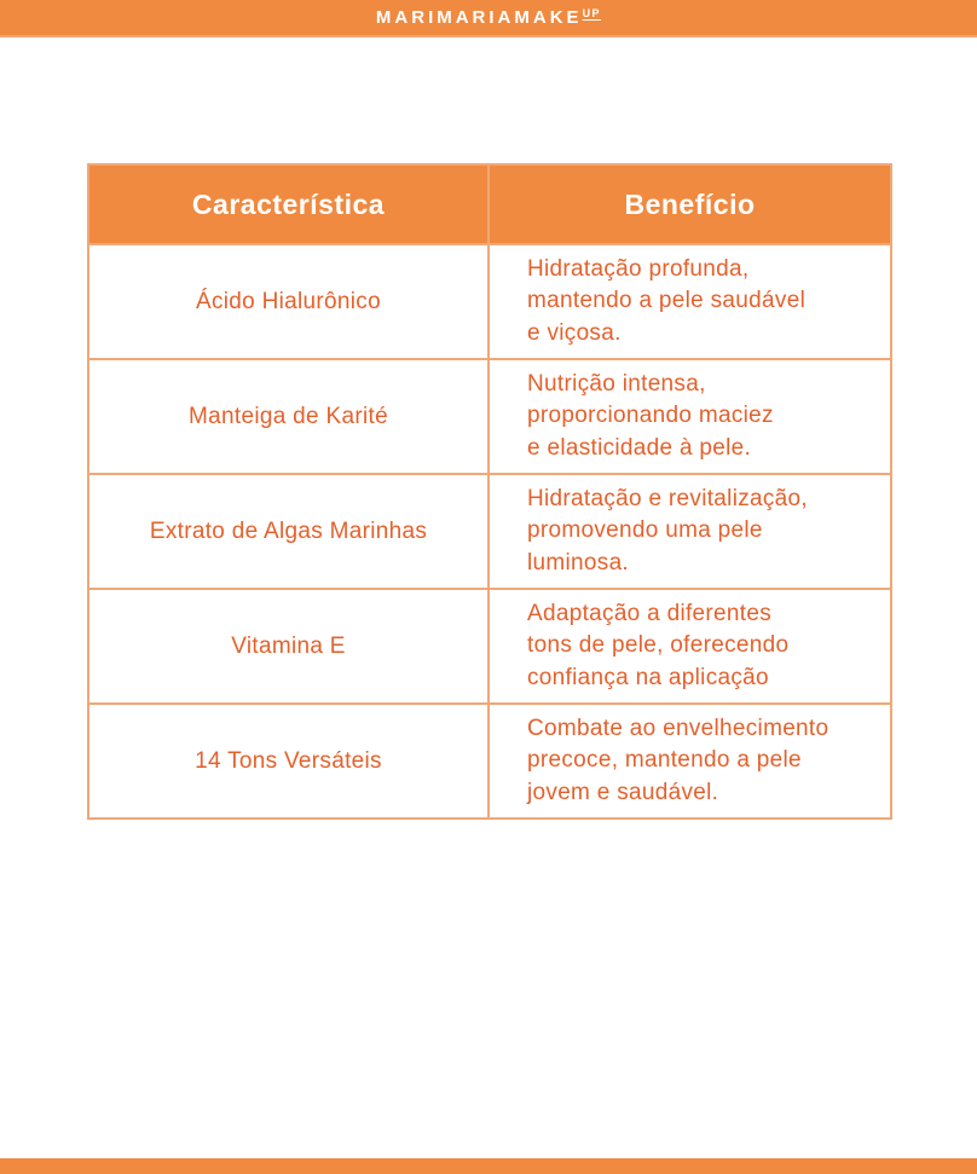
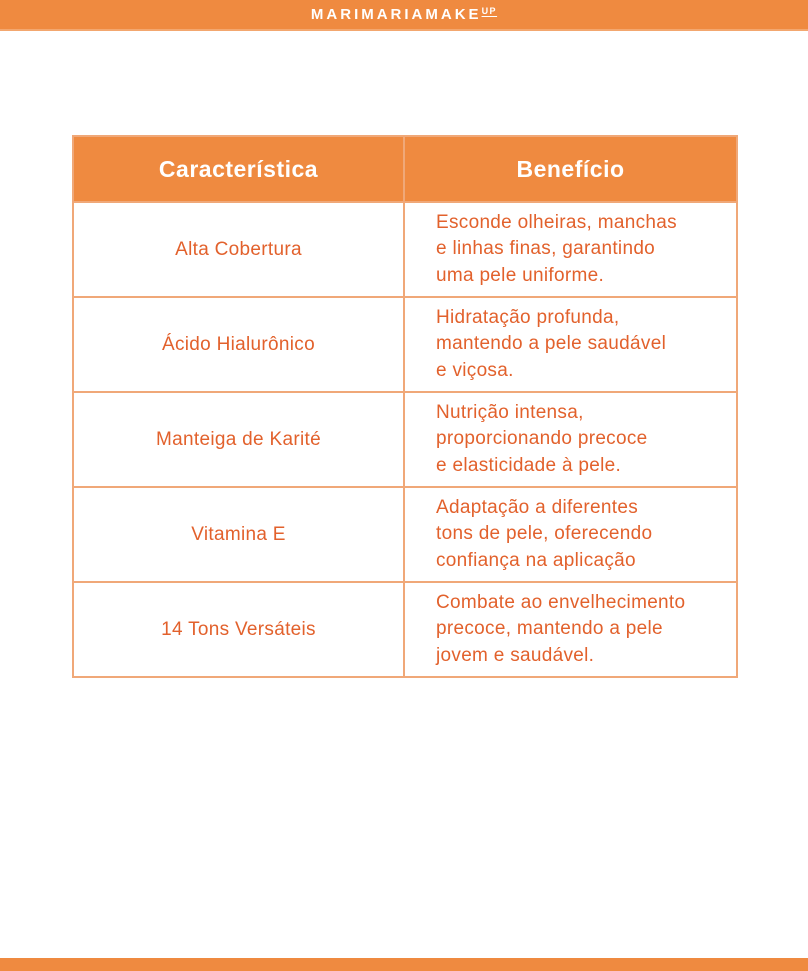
  MARIMARIAMAKEUP
  Característica	Benefício
+ Alta Cobertura	Esconde olheiras, manchas e linhas finas, garantindo uma pele uniforme.
  Ácido Hialurônico	Hidratação profunda, mantendo a pele saudável e viçosa.
- Manteiga de Karité	Nutrição intensa, proporcionando maciez e elasticidade à pele.
+ Manteiga de Karité	Nutrição intensa, proporcionando precoce e elasticidade à pele.
- Extrato de Algas Marinhas	Hidratação e revitalização, promovendo uma pele luminosa.
  Vitamina E	Adaptação a diferentes tons de pele, oferecendo confiança na aplicação
  14 Tons Versáteis	Combate ao envelhecimento precoce, mantendo a pele jovem e saudável.
